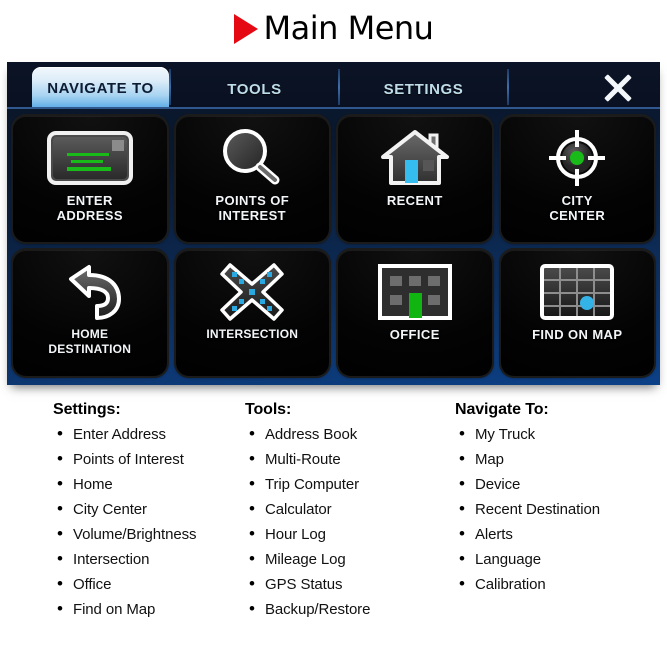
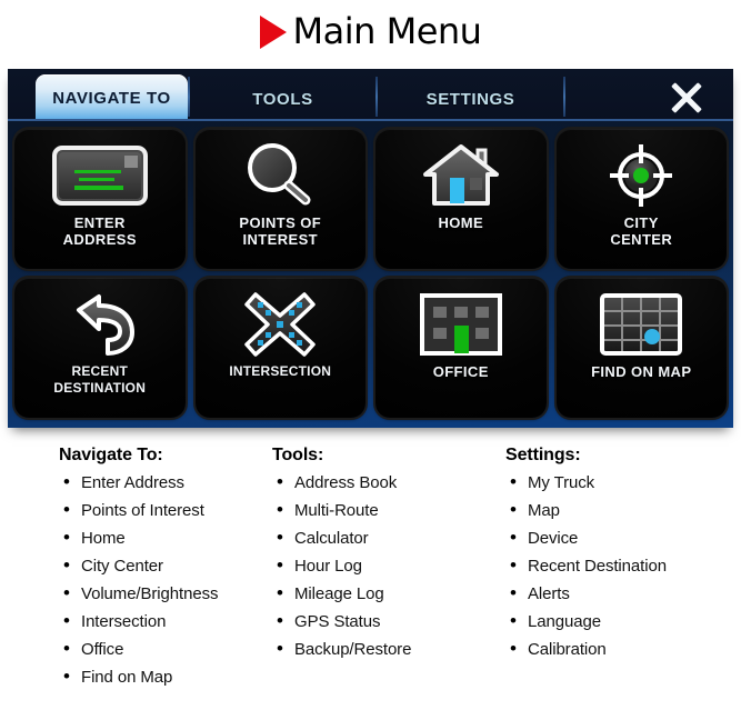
  Main Menu
  NAVIGATE TO
  TOOLS
  SETTINGS
  ENTER
  ADDRESS
  POINTS OF
  INTEREST
- RECENT
+ HOME
  CITY
  CENTER
- HOME
+ RECENT
  DESTINATION
  INTERSECTION
  OFFICE
  FIND ON MAP
- Settings:
+ Navigate To:
  Enter Address
  Points of Interest
  Home
  City Center
  Volume/Brightness
  Intersection
  Office
  Find on Map
  Tools:
  Address Book
  Multi-Route
- Trip Computer
  Calculator
  Hour Log
  Mileage Log
  GPS Status
  Backup/Restore
- Navigate To:
+ Settings:
  My Truck
  Map
  Device
  Recent Destination
  Alerts
  Language
  Calibration
